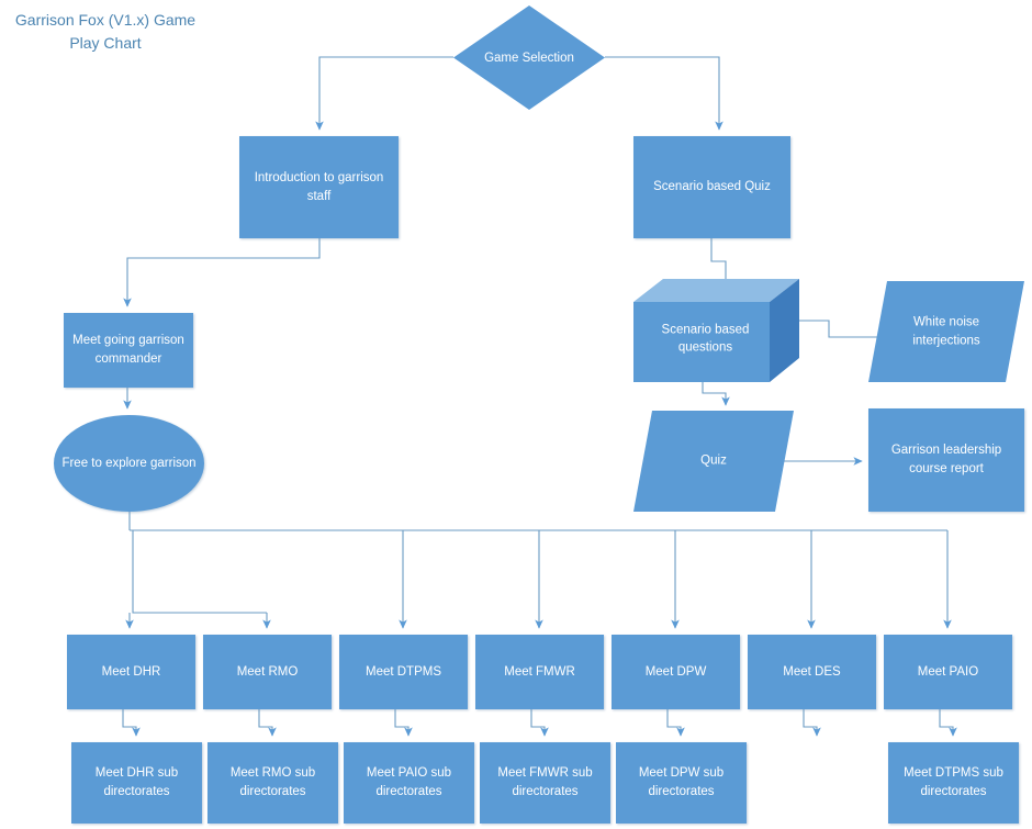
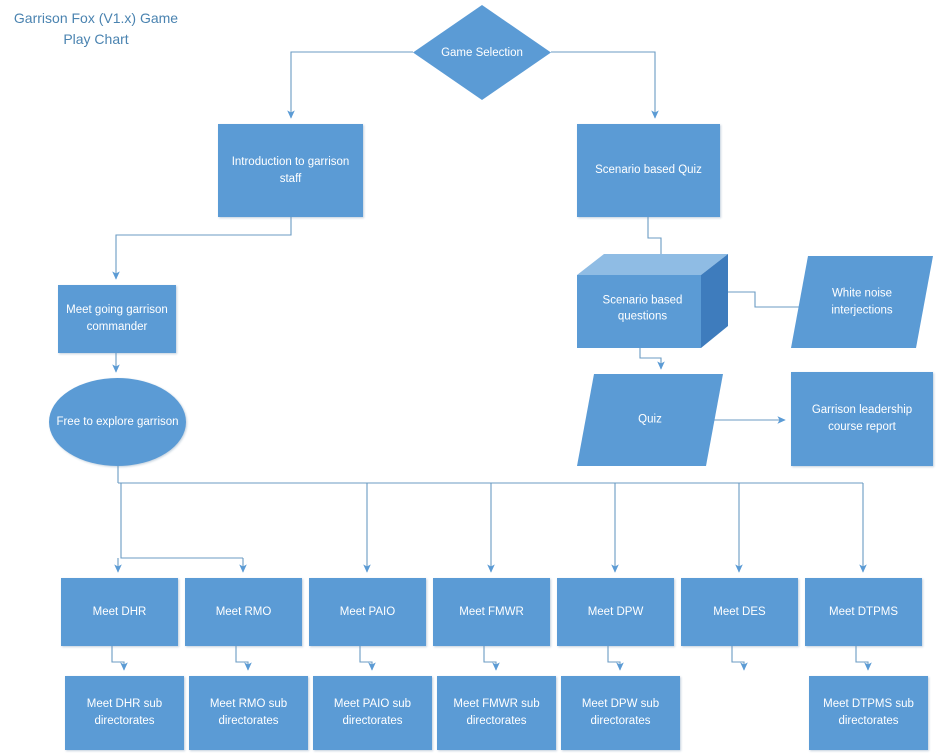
  Garrison Fox (V1.x) Game
  Play Chart
  Game Selection
  Introduction to garrison staff
  Scenario based Quiz
  Meet going garrison commander
  Garrison leadership course report
  Scenario based questions
  White noise interjections
  Quiz
  Free to explore garrison
  Meet DHR
  Meet RMO
- Meet DTPMS
+ Meet PAIO
  Meet FMWR
  Meet DPW
  Meet DES
- Meet PAIO
+ Meet DTPMS
  Meet DHR sub directorates
  Meet RMO sub directorates
  Meet PAIO sub directorates
  Meet FMWR sub directorates
  Meet DPW sub directorates
  Meet DTPMS sub directorates
